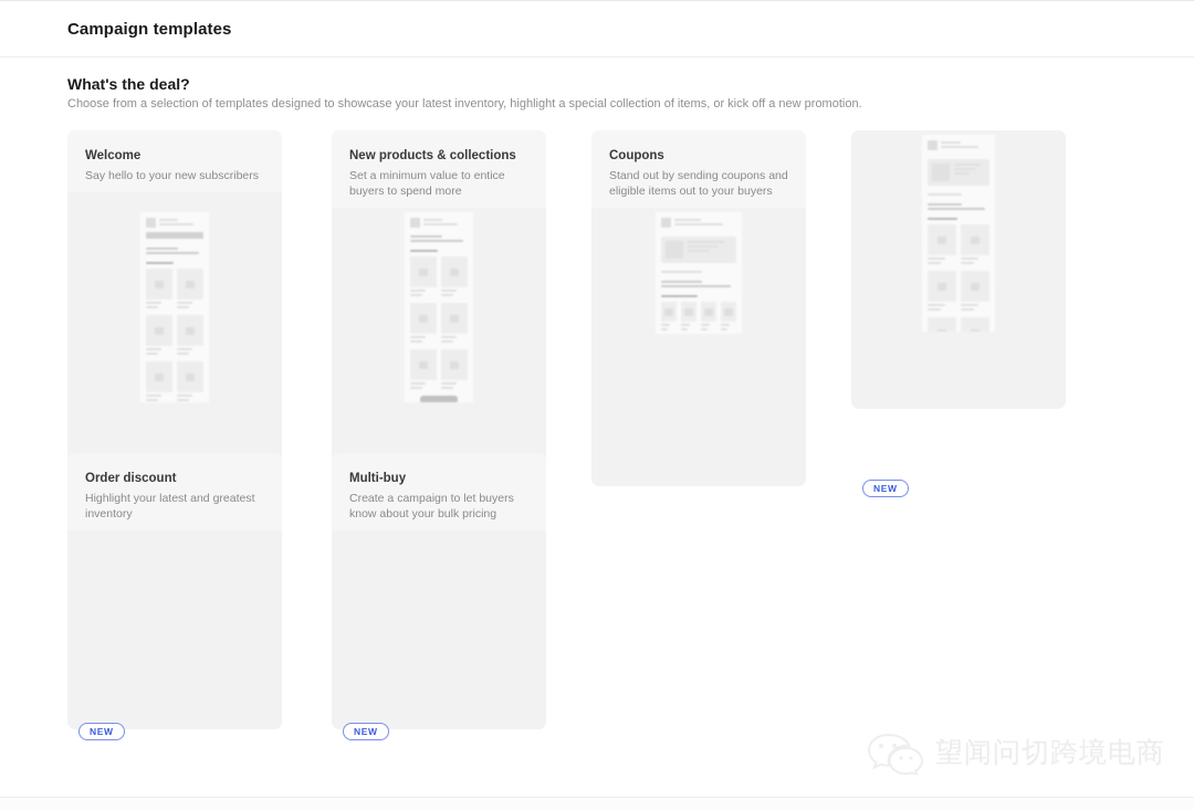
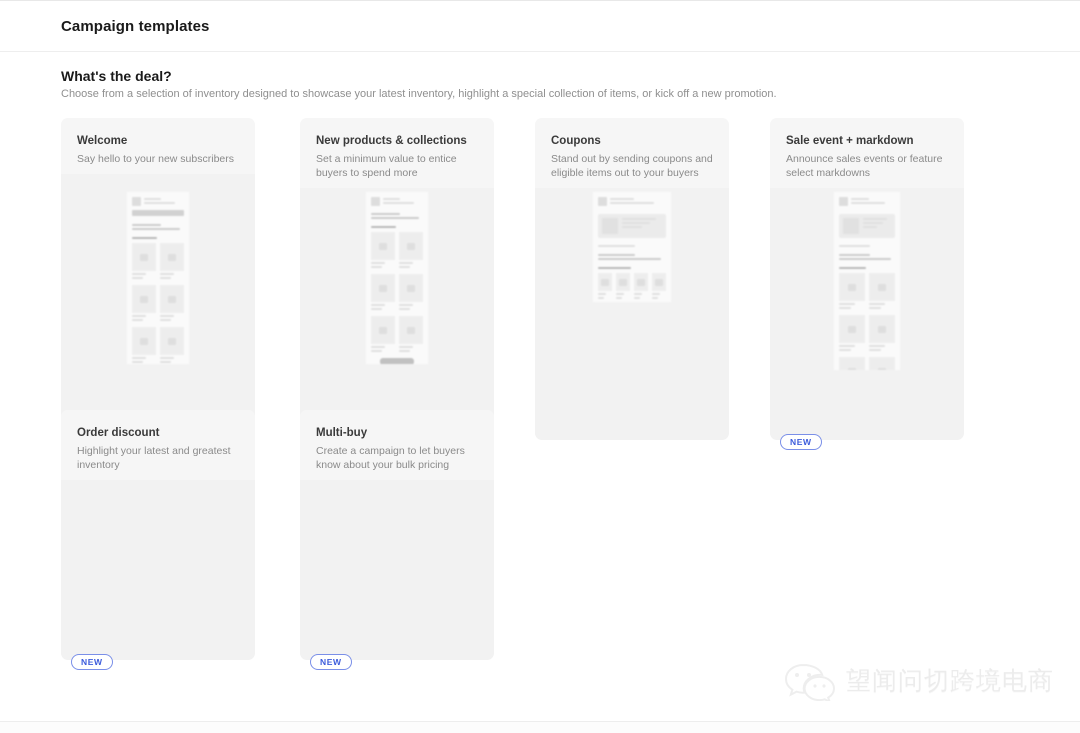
  Campaign templates
  What's the deal?
- Choose from a selection of templates designed to showcase your latest inventory, highlight a special collection of items, or kick off a new promotion.
+ Choose from a selection of inventory designed to showcase your latest inventory, highlight a special collection of items, or kick off a new promotion.
  Welcome
  Say hello to your new subscribers
  New products & collections
  Set a minimum value to entice buyers to spend more
  Coupons
  Stand out by sending coupons and eligible items out to your buyers
+ Sale event + markdown
+ Announce sales events or feature select markdowns
  NEW
  Order discount
  Highlight your latest and greatest inventory
  NEW
  Multi-buy
  Create a campaign to let buyers know about your bulk pricing
  NEW
